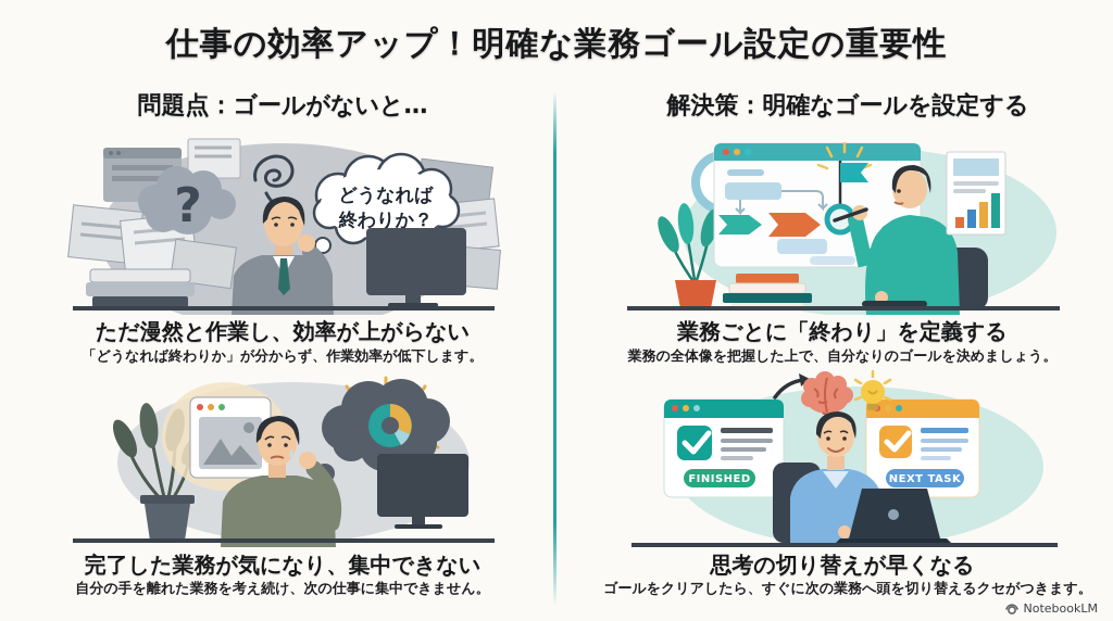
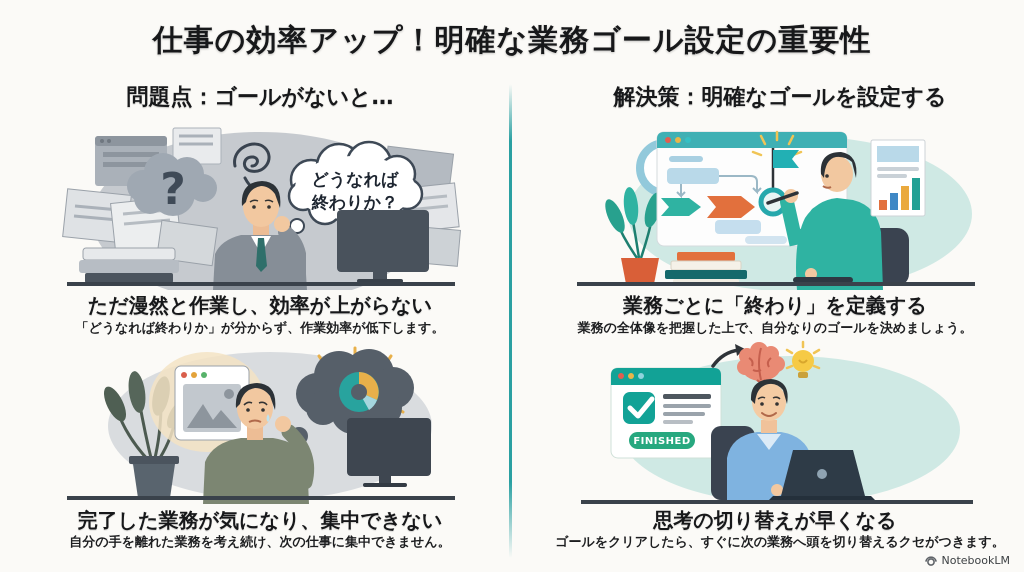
  仕事の効率アップ！明確な業務ゴール設定の重要性
  問題点：ゴールがないと…
  解決策：明確なゴールを設定する
  ?
  どうなれば
  終わりか？
  ただ漫然と作業し、効率が上がらない
  「どうなれば終わりか」が分からず、作業効率が低下します。
  完了した業務が気になり、集中できない
  自分の手を離れた業務を考え続け、次の仕事に集中できません。
  業務ごとに「終わり」を定義する
  業務の全体像を把握した上で、自分なりのゴールを決めましょう。
  FINISHED
- NEXT TASK
  思考の切り替えが早くなる
  ゴールをクリアしたら、すぐに次の業務へ頭を切り替えるクセがつきます。
  NotebookLM
